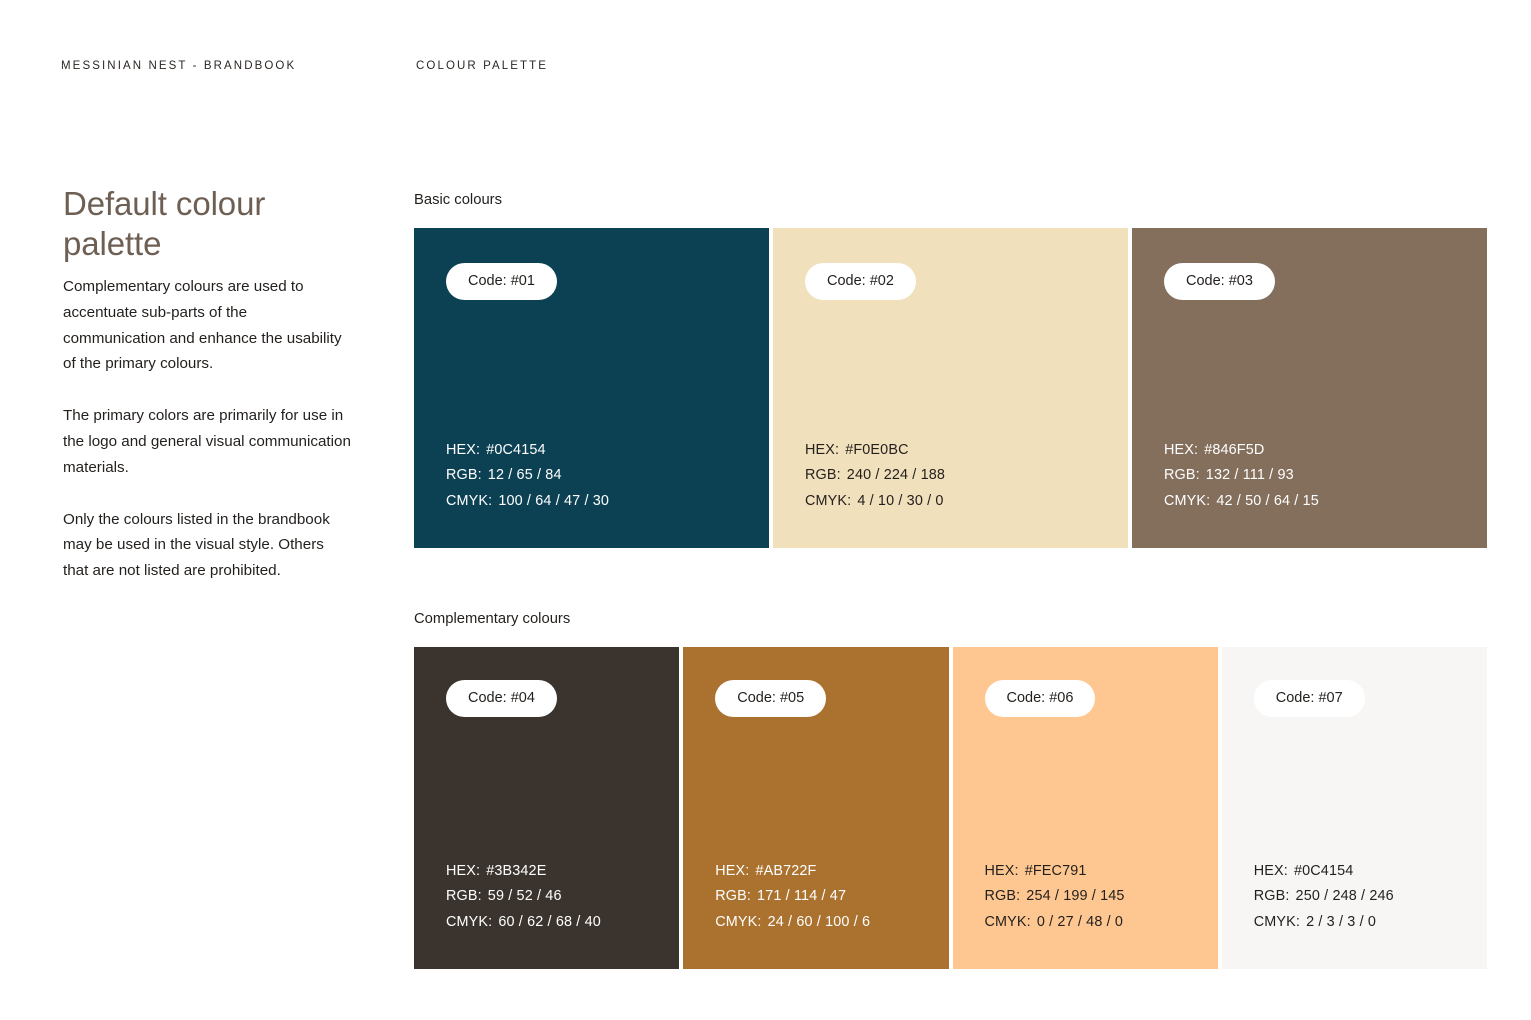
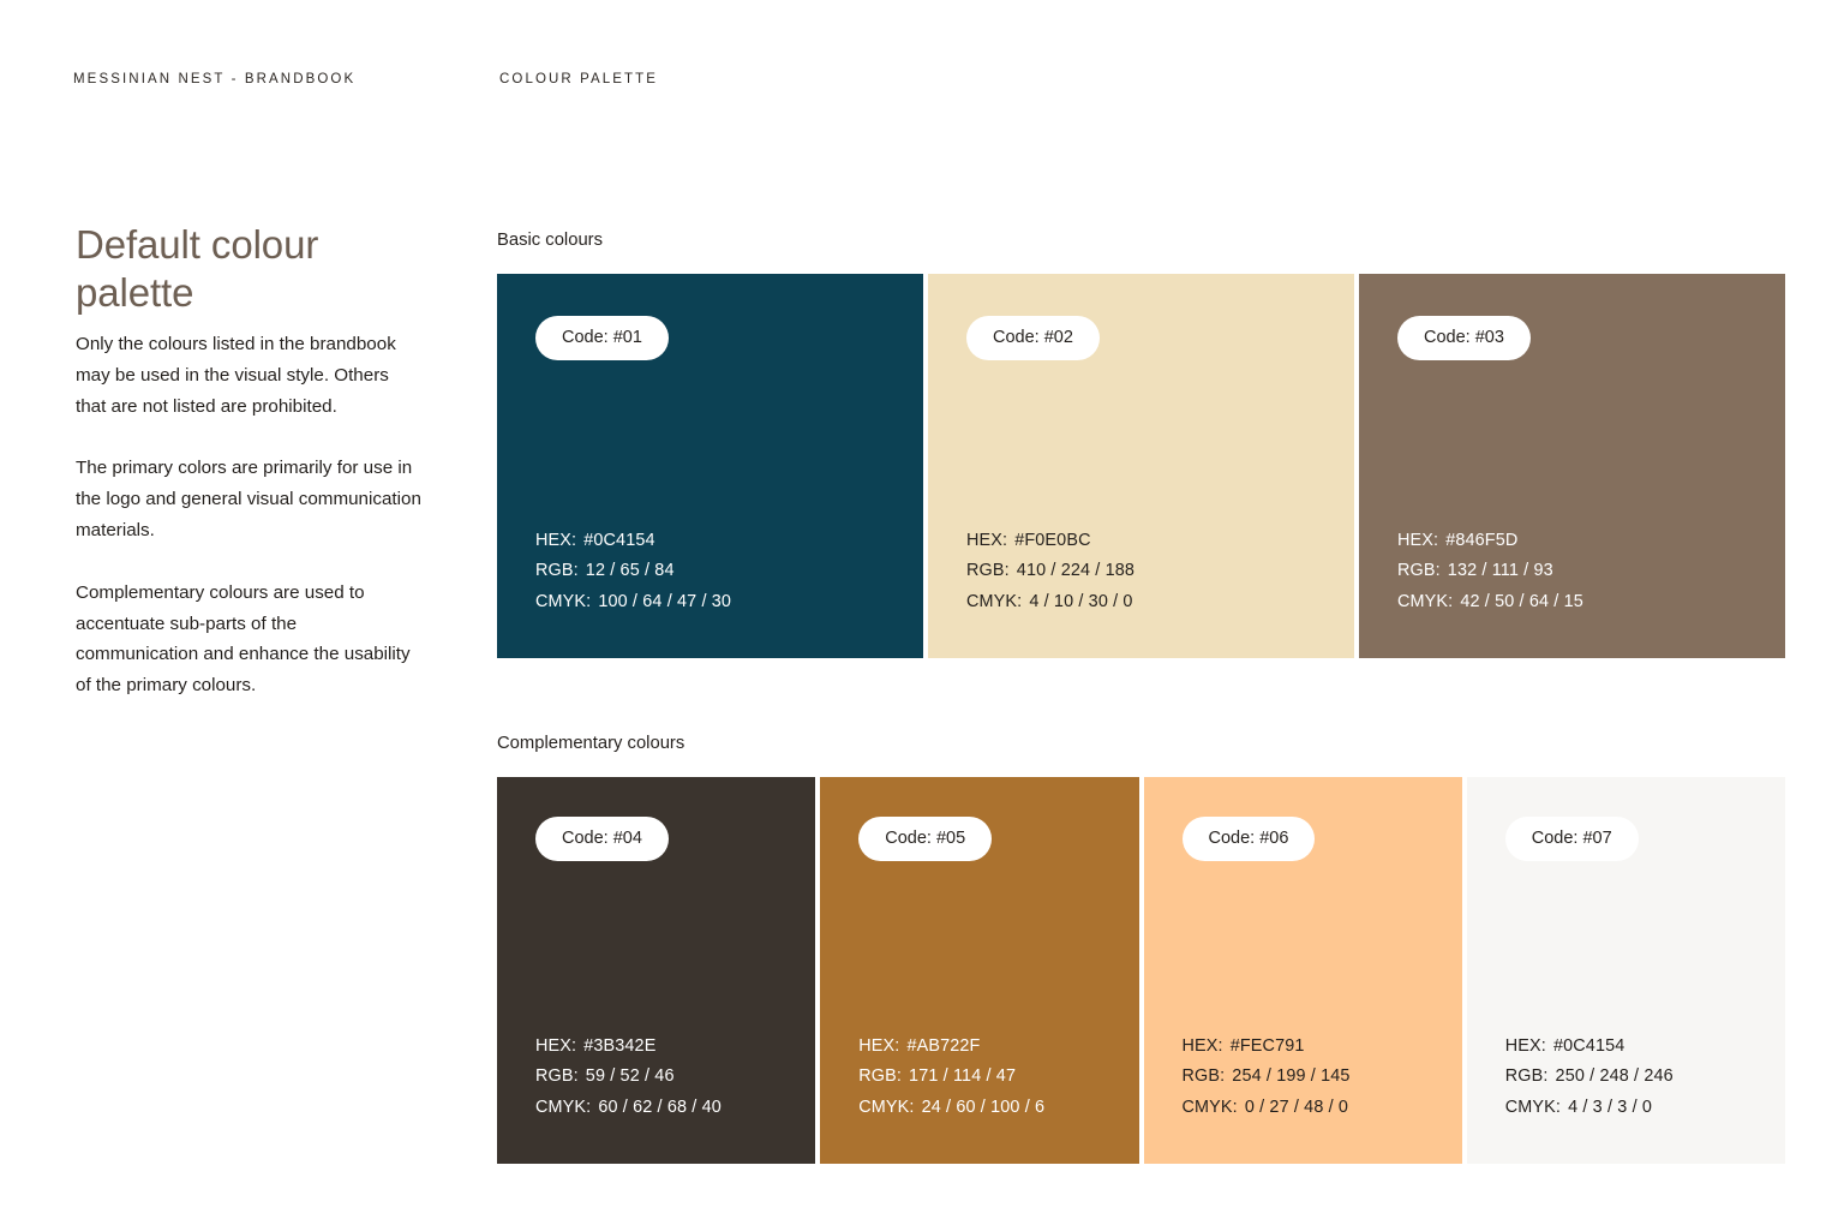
  MESSINIAN NEST - BRANDBOOK
  COLOUR PALETTE
  Default colour palette
- Complementary colours are used to accentuate sub-parts of the communication and enhance the usability of the primary colours.
+ Only the colours listed in the brandbook may be used in the visual style. Others that are not listed are prohibited.
  The primary colors are primarily for use in the logo and general visual communication materials.
- Only the colours listed in the brandbook may be used in the visual style. Others that are not listed are prohibited.
+ Complementary colours are used to accentuate sub-parts of the communication and enhance the usability of the primary colours.
  Basic colours
  Code: #01
  HEX: #0C4154
  RGB: 12 / 65 / 84
  CMYK: 100 / 64 / 47 / 30
  Code: #02
  HEX: #F0E0BC
- RGB: 240 / 224 / 188
+ RGB: 410 / 224 / 188
  CMYK: 4 / 10 / 30 / 0
  Code: #03
  HEX: #846F5D
  RGB: 132 / 111 / 93
  CMYK: 42 / 50 / 64 / 15
  Complementary colours
  Code: #04
  HEX: #3B342E
  RGB: 59 / 52 / 46
  CMYK: 60 / 62 / 68 / 40
  Code: #05
  HEX: #AB722F
  RGB: 171 / 114 / 47
  CMYK: 24 / 60 / 100 / 6
  Code: #06
  HEX: #FEC791
  RGB: 254 / 199 / 145
  CMYK: 0 / 27 / 48 / 0
  Code: #07
  HEX: #0C4154
  RGB: 250 / 248 / 246
- CMYK: 2 / 3 / 3 / 0
+ CMYK: 4 / 3 / 3 / 0
